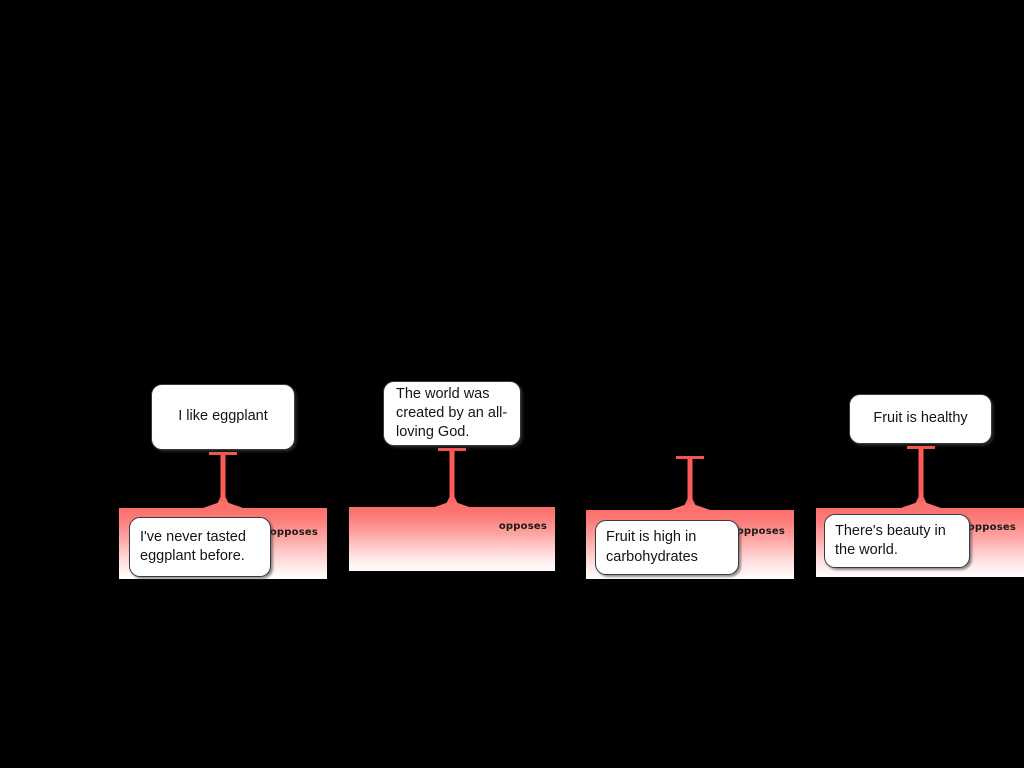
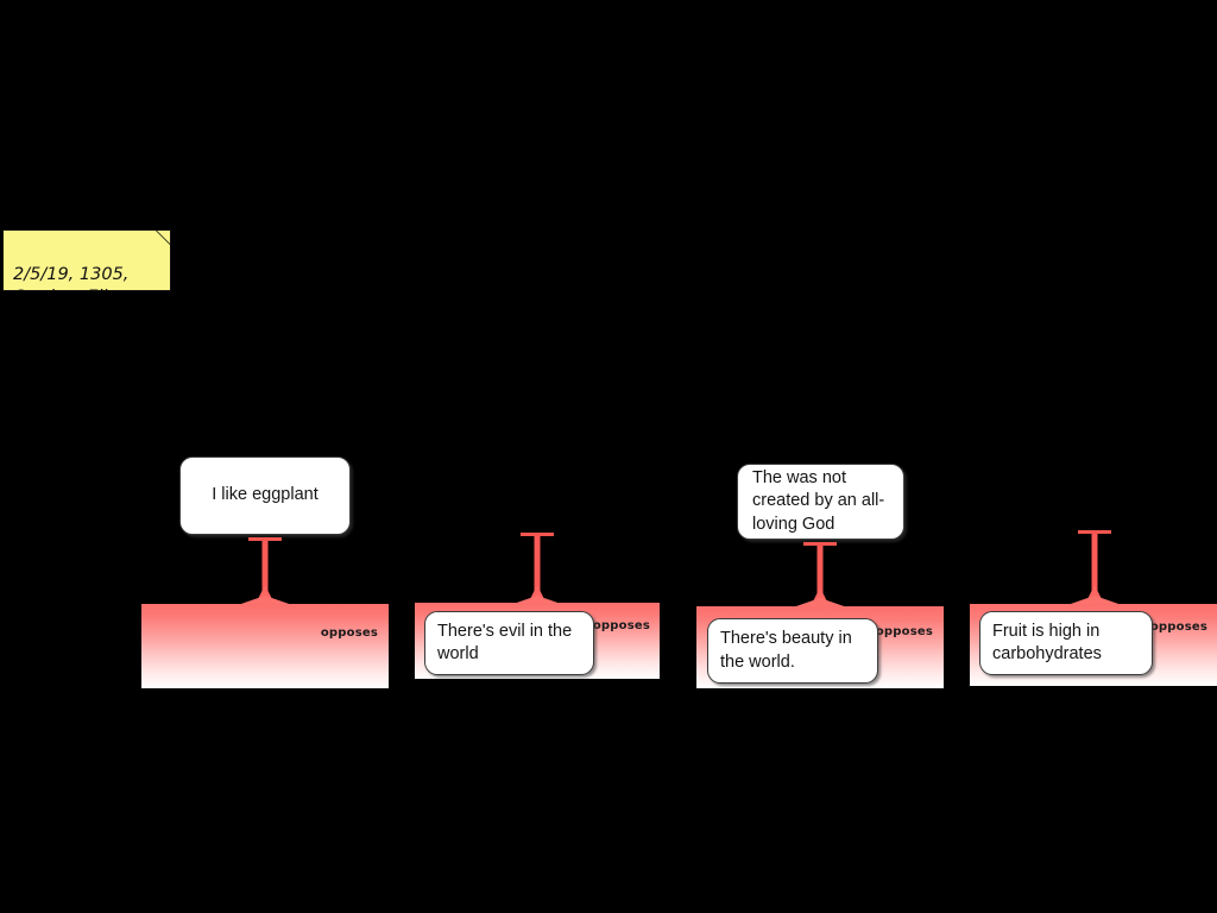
+ 2/5/19, 1305,
  I like eggplant
  opposes
- I've never tasted eggplant before.
- The world was created by an all-loving God.
  opposes
+ There's evil in the world
+ The was not created by an all-loving God
  opposes
- Fruit is high in carbohydrates
+ There's beauty in the world.
- Fruit is healthy
  opposes
- There's beauty in the world.
+ Fruit is high in carbohydrates
